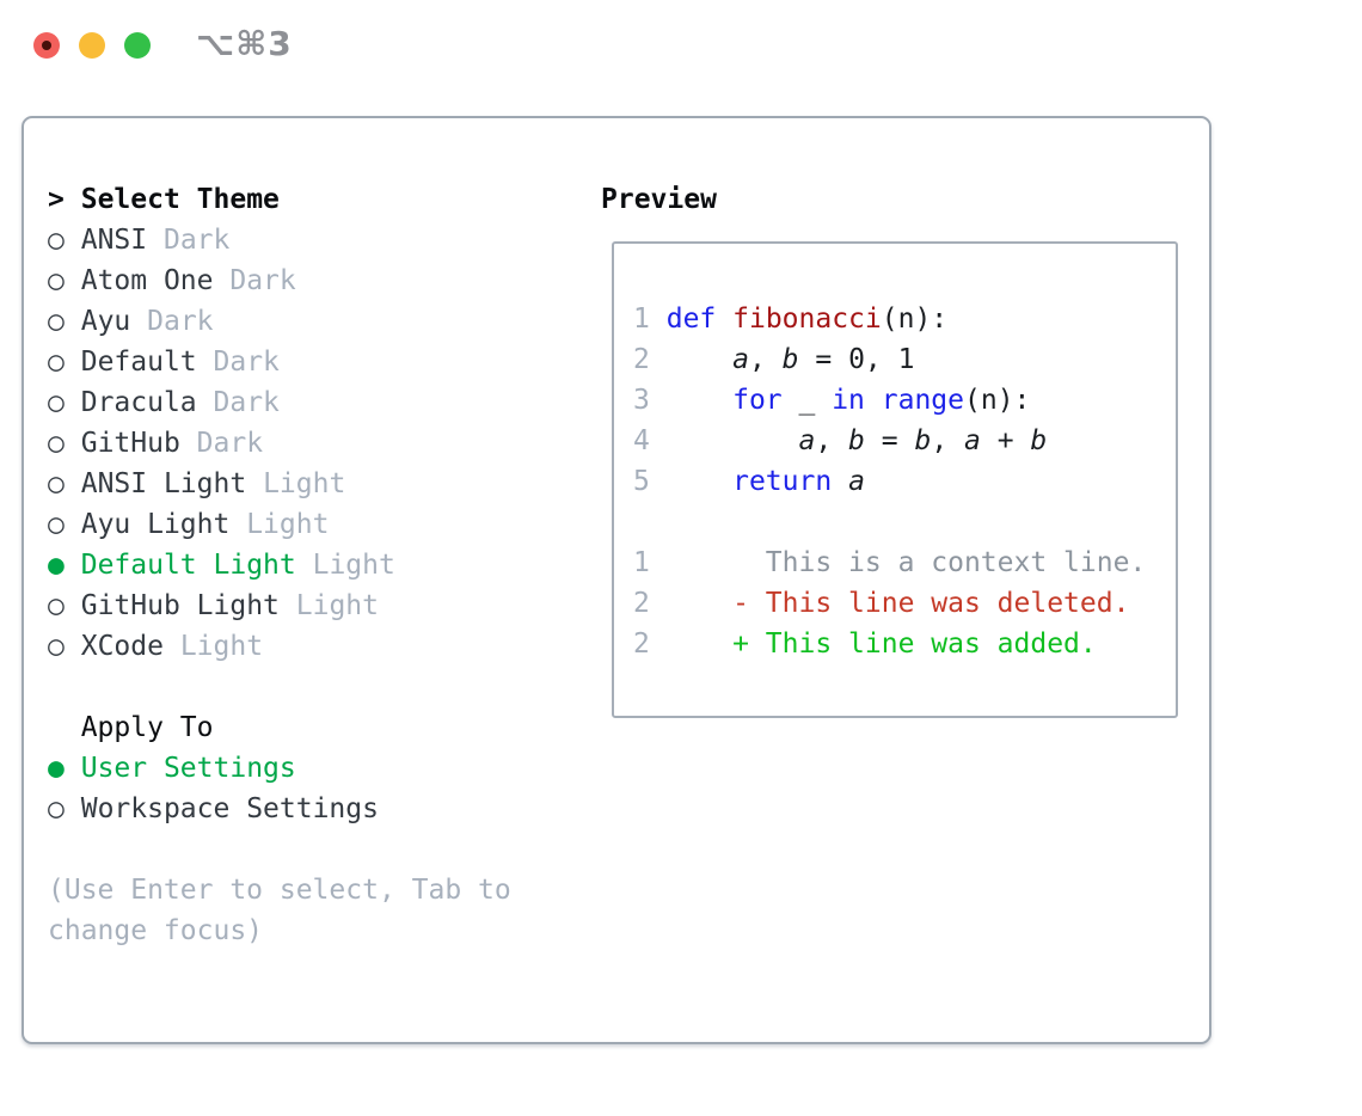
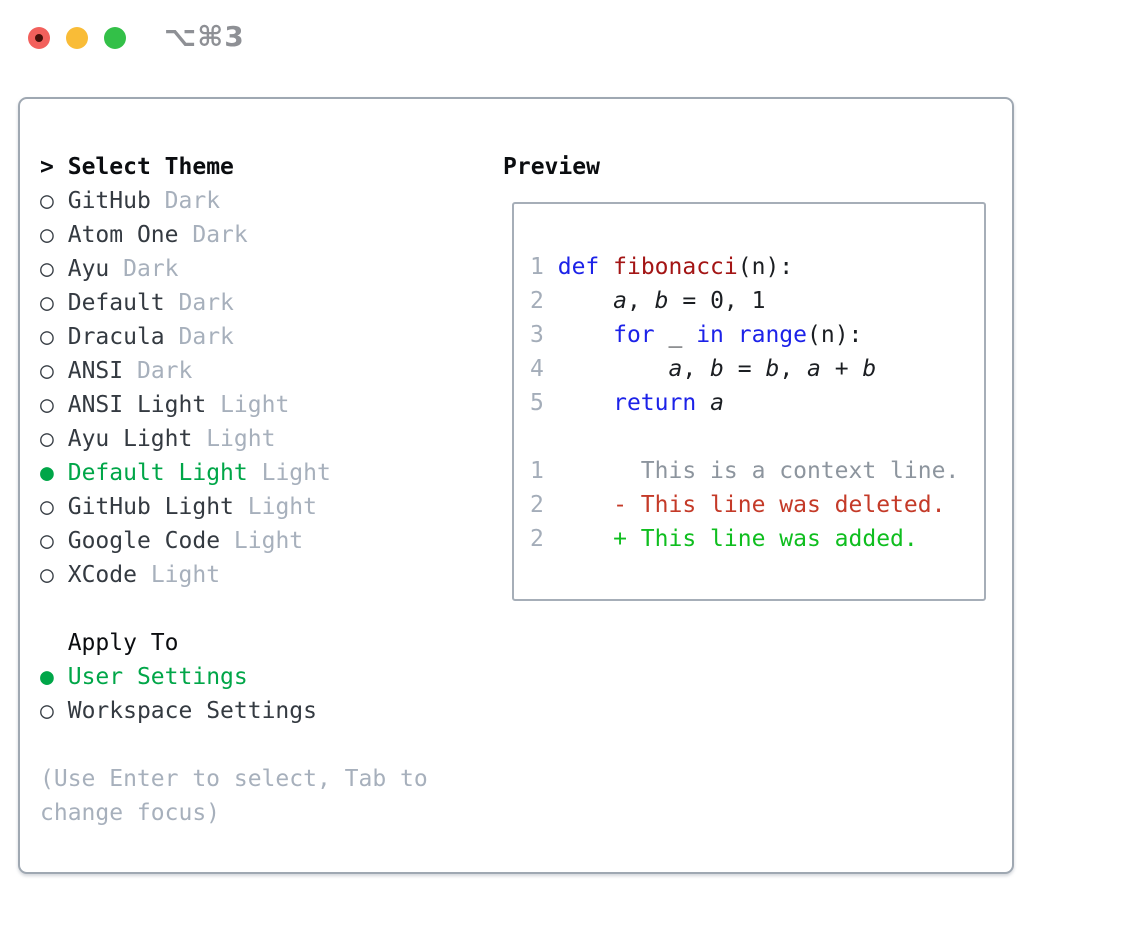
  ⌥⌘3
  > Select Theme
- ○ ANSI Dark
+ ○ GitHub Dark
  ○ Atom One Dark
  ○ Ayu Dark
  ○ Default Dark
  ○ Dracula Dark
- ○ GitHub Dark
+ ○ ANSI Dark
  ○ ANSI Light Light
  ○ Ayu Light Light
  ● Default Light Light
  ○ GitHub Light Light
+ ○ Google Code Light
  ○ XCode Light
  Apply To
  ● User Settings
  ○ Workspace Settings
  (Use Enter to select, Tab to
  change focus)
  Preview
  1 def fibonacci(n):
  2 a, b = 0, 1
  3 for _ in range(n):
  4 a, b = b, a + b
  5 return a
  1 This is a context line.
  2 - This line was deleted.
  2 + This line was added.
